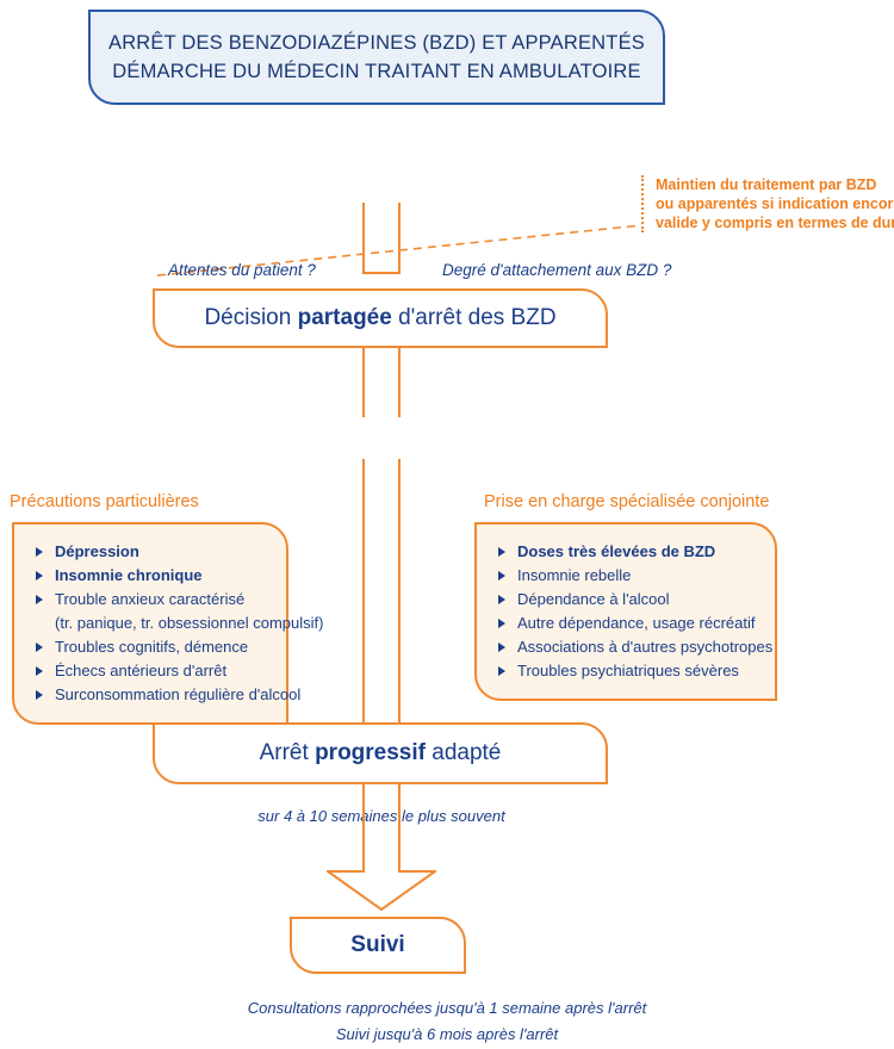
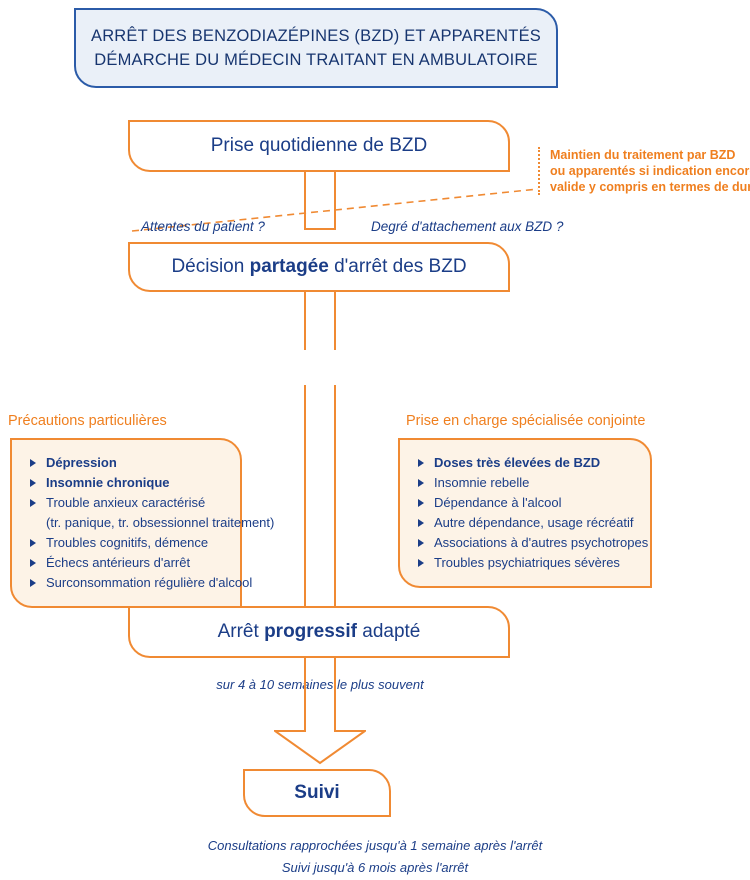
  ARRÊT DES BENZODIAZÉPINES (BZD) ET APPARENTÉS
  DÉMARCHE DU MÉDECIN TRAITANT EN AMBULATOIRE
+ Prise quotidienne de BZD
  Maintien du traitement par BZD
  ou apparentés si indication encor
  valide y compris en termes de du
  Attentes du patient ?
  Degré d'attachement aux BZD ?
  Décision partagée d'arrêt des BZD
  Précautions particulières
  Dépression
  Insomnie chronique
  Trouble anxieux caractérisé
- (tr. panique, tr. obsessionnel compulsif)
+ (tr. panique, tr. obsessionnel traitement)
  Troubles cognitifs, démence
  Échecs antérieurs d'arrêt
  Surconsommation régulière d'alcool
  Prise en charge spécialisée conjointe
  Doses très élevées de BZD
  Insomnie rebelle
  Dépendance à l'alcool
  Autre dépendance, usage récréatif
  Associations à d'autres psychotropes
  Troubles psychiatriques sévères
  Arrêt progressif adapté
  sur 4 à 10 semines le plus souvent
  Suivi
  Consultations rapprochées jusqu'à 1 semaine après l'arrêt
  Suivi jusqu'à 6 mois après l'arrêt
